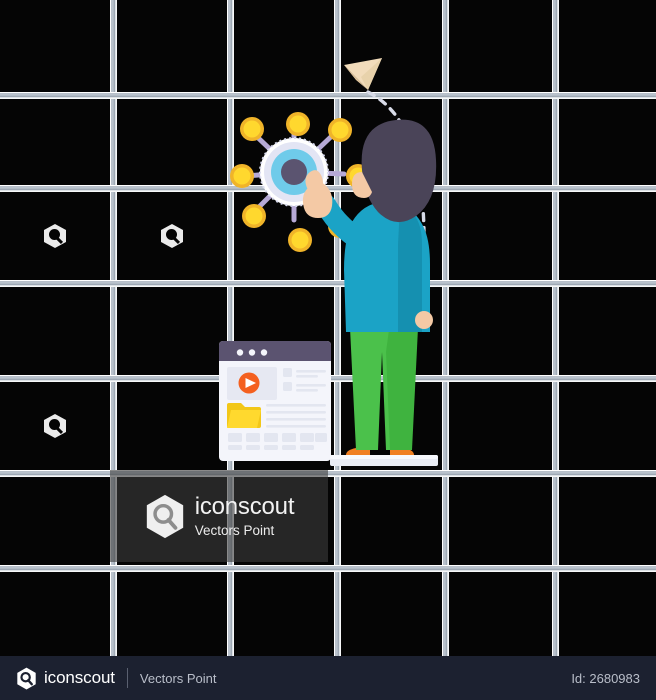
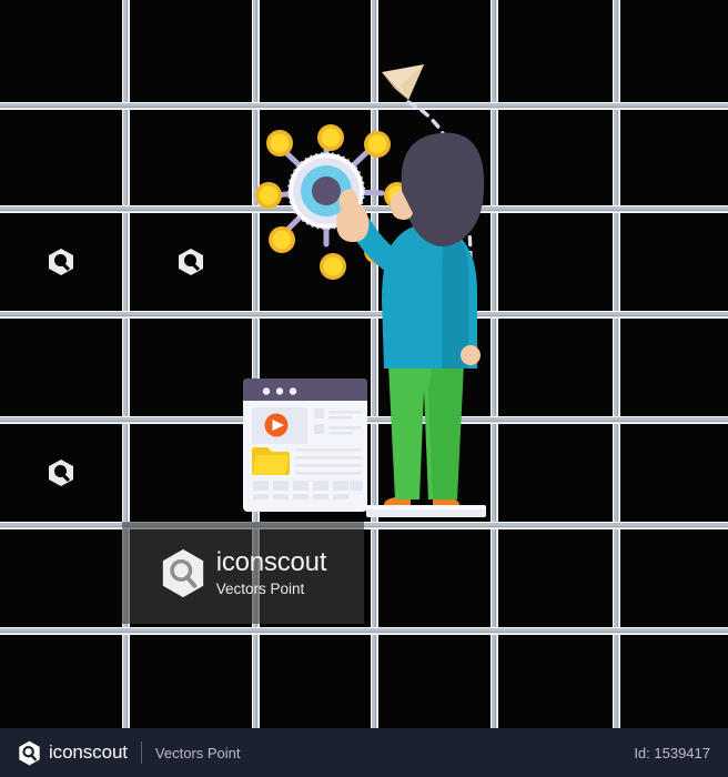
  iconscout
  Vectors Point
  iconscout
  Vectors Point
- Id: 2680983
+ Id: 1539417
